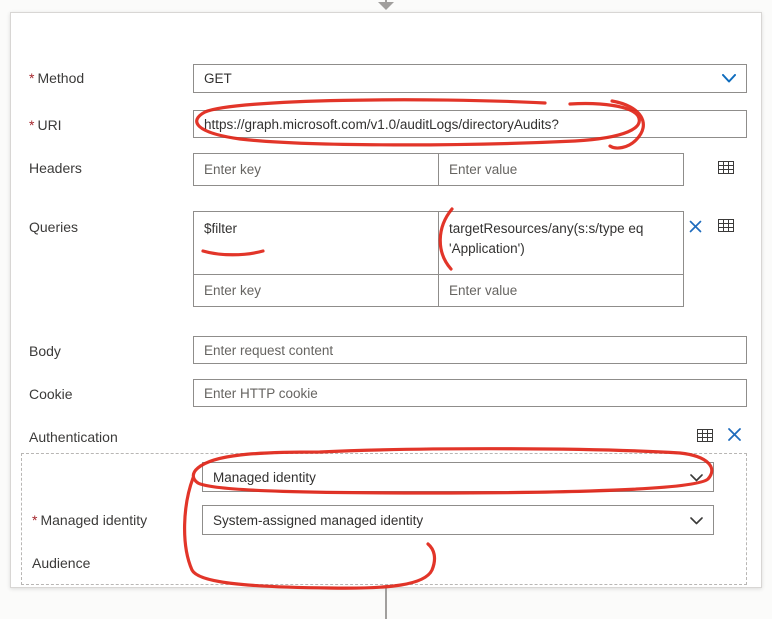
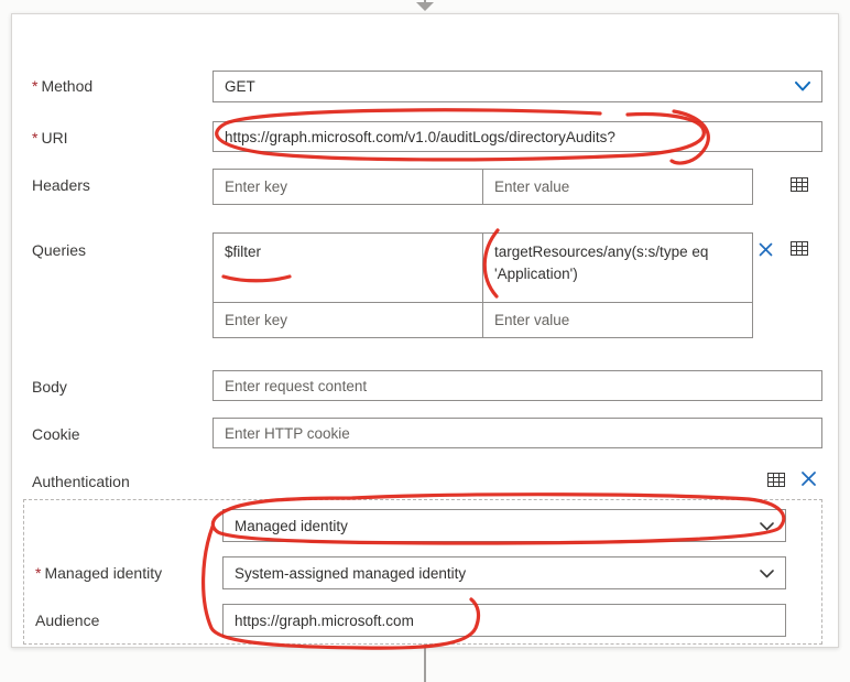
  * Method
  GET
  * URI
  https://graph.microsoft.com/v1.0/auditLogs/directoryAudits?
  Headers
  Enter key
  Enter value
  Queries
  $filter
  targetResources/any(s:s/type eq 'Application')
  Enter key
  Enter value
  Body
  Enter request content
  Cookie
  Enter HTTP cookie
  Authentication
  Managed identity
  * Managed identity
  System-assigned managed identity
  Audience
+ https://graph.microsoft.com
